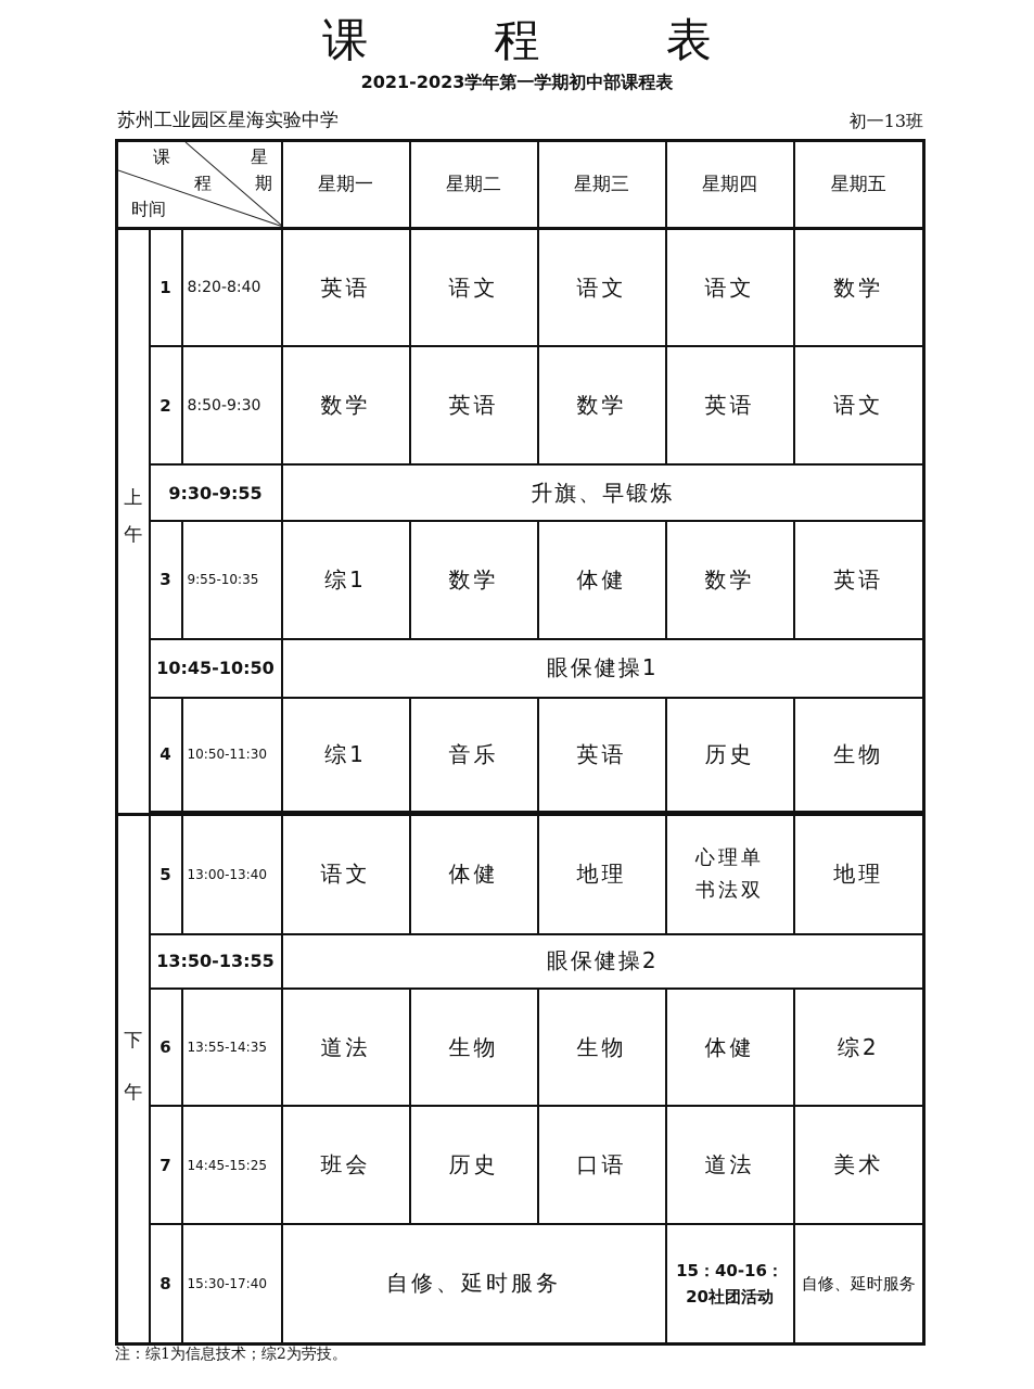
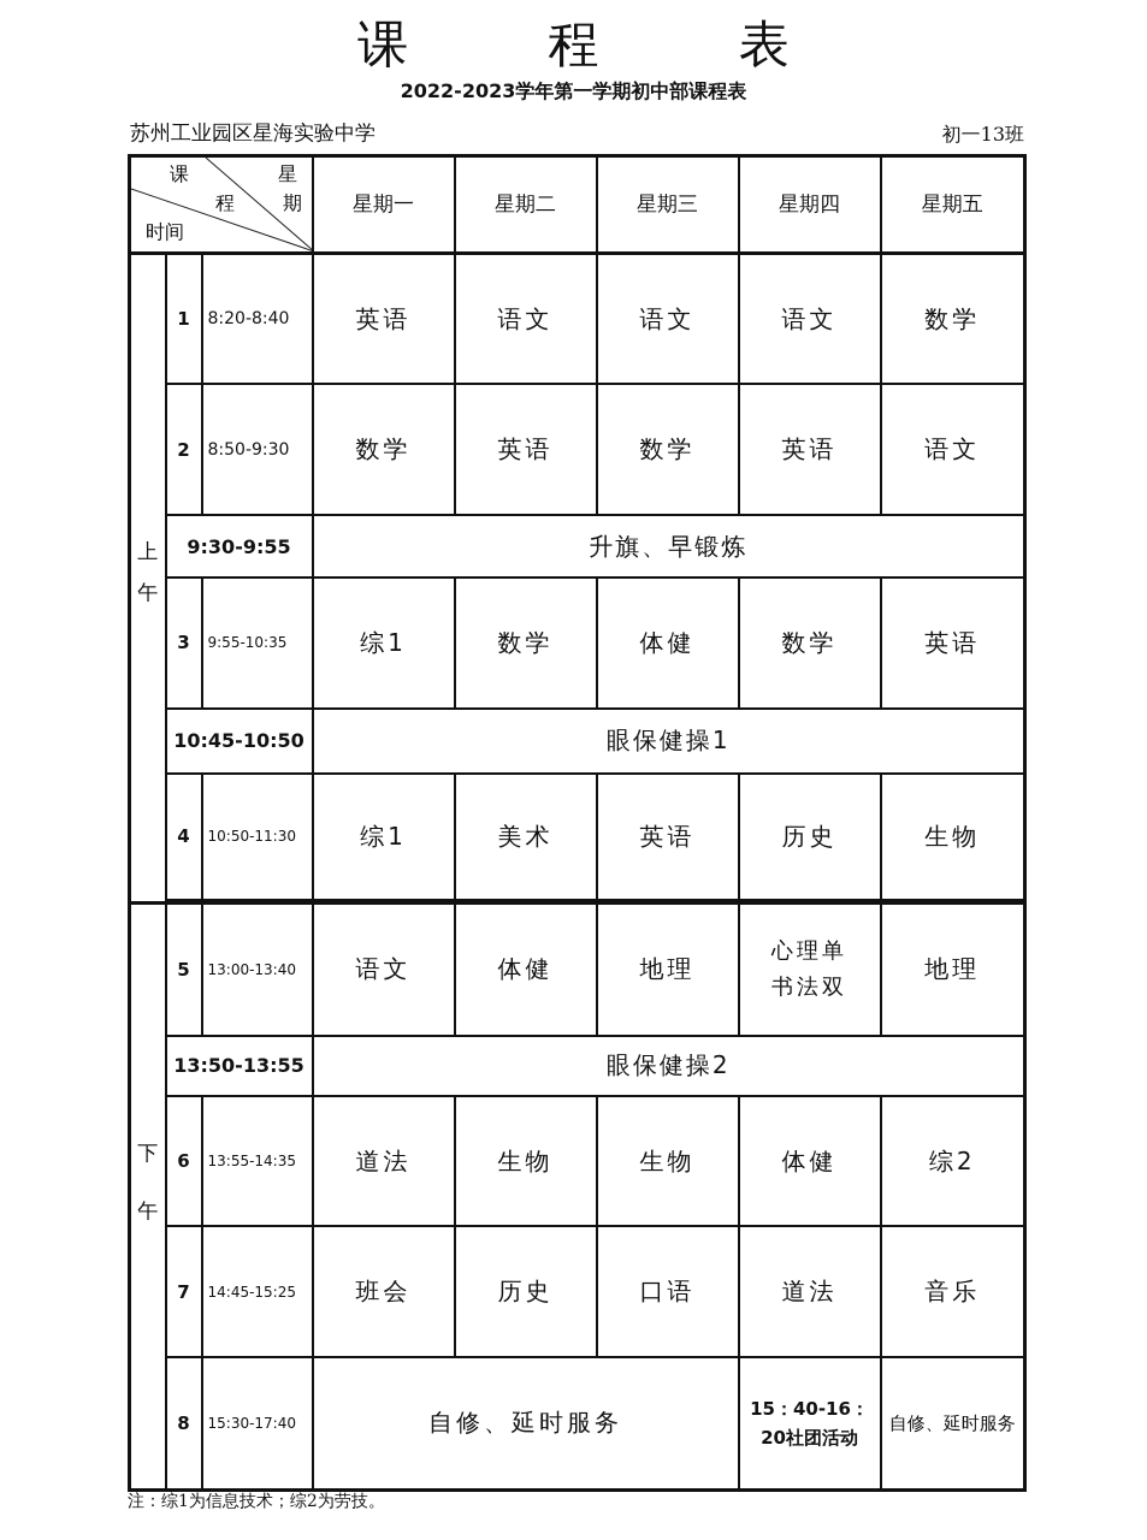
  课 程 表
- 2021-2023学年第一学期初中部课程表
+ 2022-2023学年第一学期初中部课程表
  苏州工业园区星海实验中学
  初一13班
  课 程 星 期 时间	星期一	星期二	星期三	星期四	星期五
  上 午	1	8:20-8:40	英语	语文	语文	语文	数学
  2	8:50-9:30	数学	英语	数学	英语	语文
  9:30-9:55	升旗、早锻炼
  3	9:55-10:35	综1	数学	体健	数学	英语
  10:45-10:50	眼保健操1
- 4	10:50-11:30	综1	音乐	英语	历史	生物
+ 4	10:50-11:30	综1	美术	英语	历史	生物
  下 午	5	13:00-13:40	语文	体健	地理	心理单 书法双	地理
  13:50-13:55	眼保健操2
  6	13:55-14:35	道法	生物	生物	体健	综2
- 7	14:45-15:25	班会	历史	口语	道法	美术
+ 7	14:45-15:25	班会	历史	口语	道法	音乐
  8	15:30-17:40	自修、延时服务	15：40-16：20社团活动	自修、延时服务
  注：综1为信息技术；综2为劳技。
